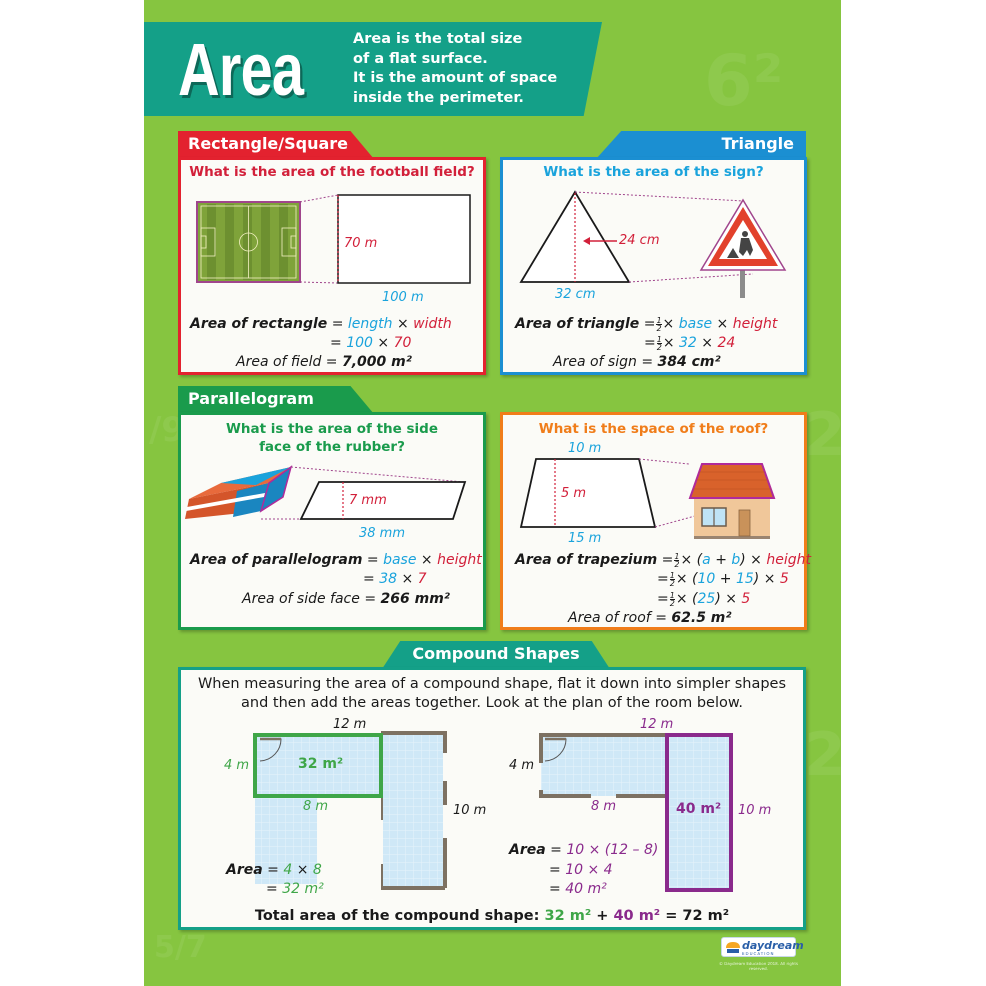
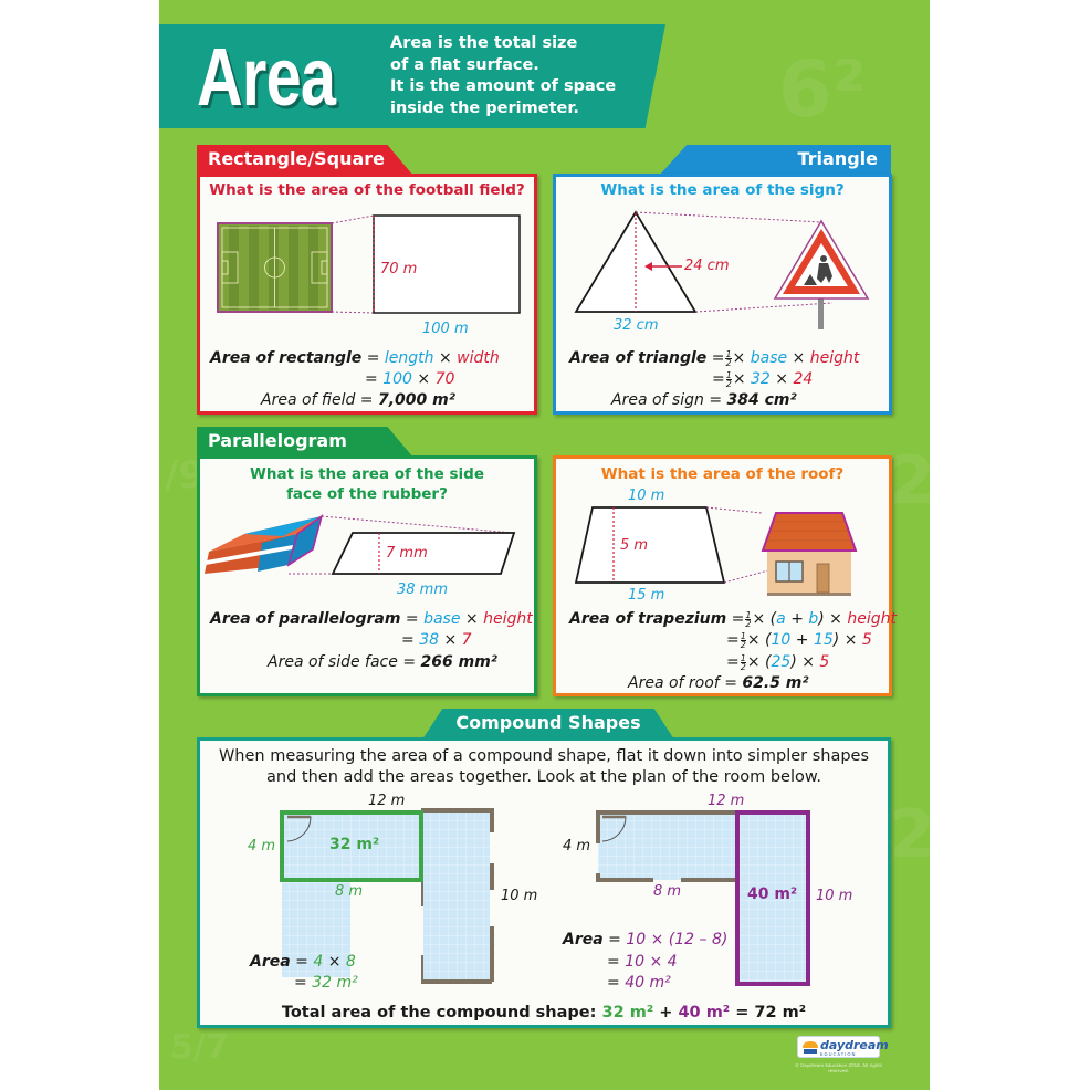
  /9
  2
  5/7
  2
  Area
  Area is the total size
  of a flat surface.
  It is the amount of space
  inside the perimeter.
  Rectangle/Square
  What is the area of the football field?
  70 m
  100 m
  Area of rectangle = length × width
  = 100 × 70
  Area of field = 7,000 m²
  Triangle
  What is the area of the sign?
  24 cm
  32 cm
  Area of triangle =
  1
  2
  × base × height
  =
  1
  2
  × 32 × 24
  Area of sign = 384 cm²
  Parallelogram
  What is the area of the side
  face of the rubber?
  7 mm
  38 mm
  Area of parallelogram = base × height
  = 38 × 7
  Area of side face = 266 mm²
- What is the space of the roof?
+ What is the area of the roof?
  10 m
  5 m
  15 m
  Area of trapezium =
  1
  2
  × (a + b) × height
  =
  1
  2
  × (10 + 15) × 5
  =
  1
  2
  × (25) × 5
  Area of roof = 62.5 m²
  Compound Shapes
  When measuring the area of a compound shape, flat it down into simpler shapes
  and then add the areas together. Look at the plan of the room below.
  12 m
  4 m
  8 m
  10 m
  32 m²
  Area = 4 × 8
  = 32 m²
  12 m
  4 m
  8 m
  10 m
  40 m²
  Area = 10 × (12 – 8)
  = 10 × 4
  = 40 m²
  Total area of the compound shape: 32 m² + 40 m² = 72 m²
  daydream
